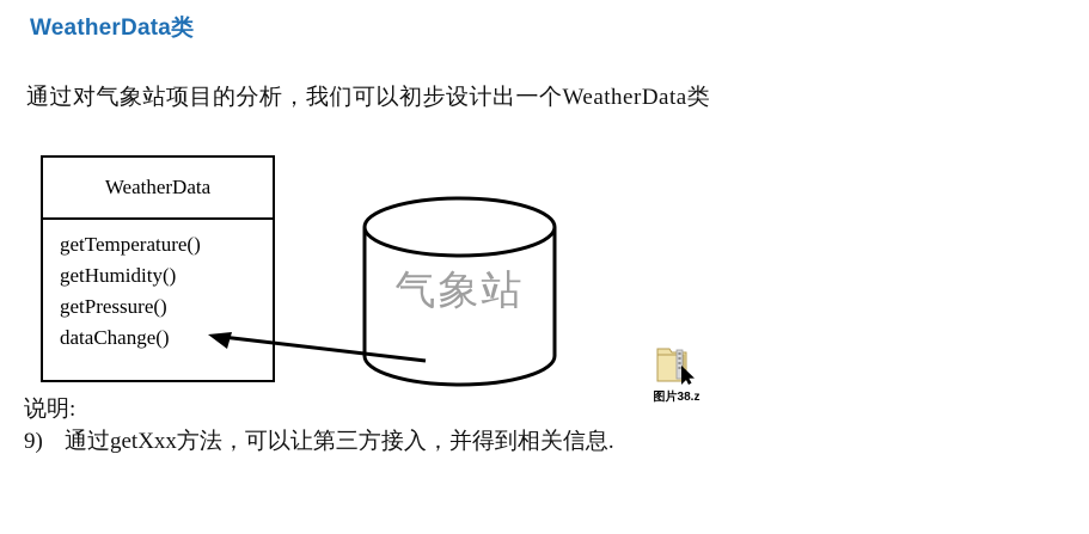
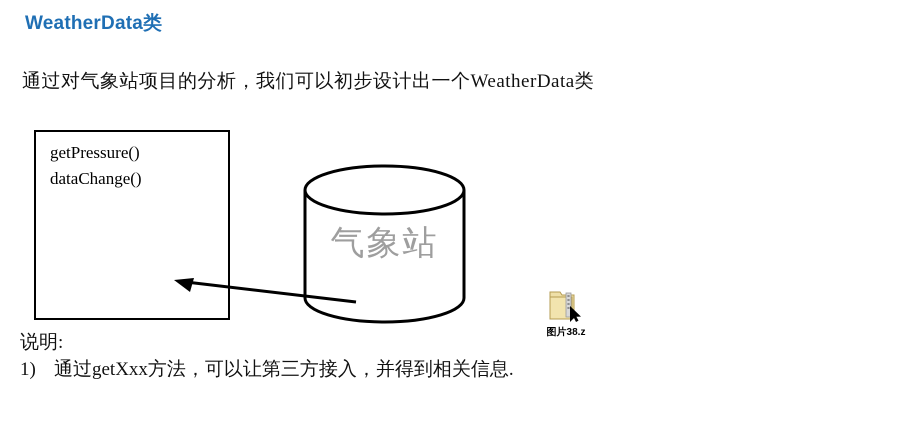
  WeatherData类
  通过对气象站项目的分析，我们可以初步设计出一个WeatherData类
- WeatherData
- getTemperature()
- getHumidity()
  getPressure()
  dataChange()
  气象站
  图片38.z
  说明:
- 9)
+ 1)
  通过getXxx方法，可以让第三方接入，并得到相关信息.
